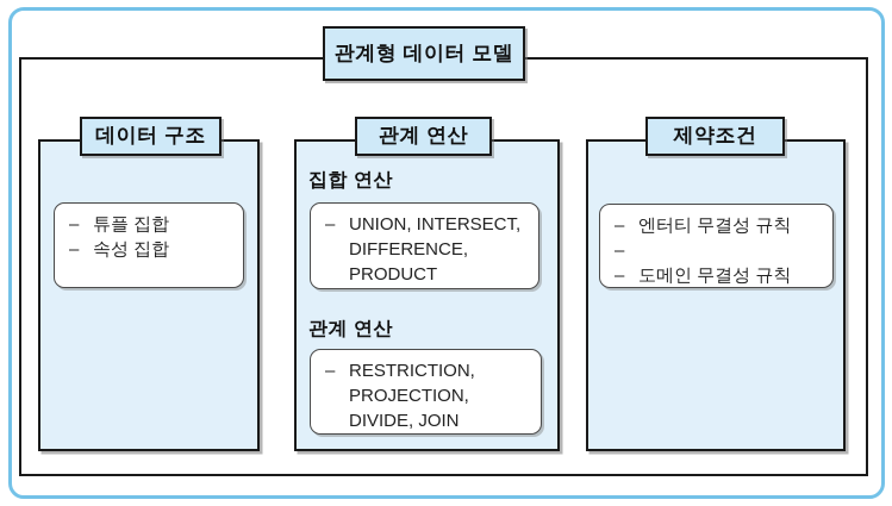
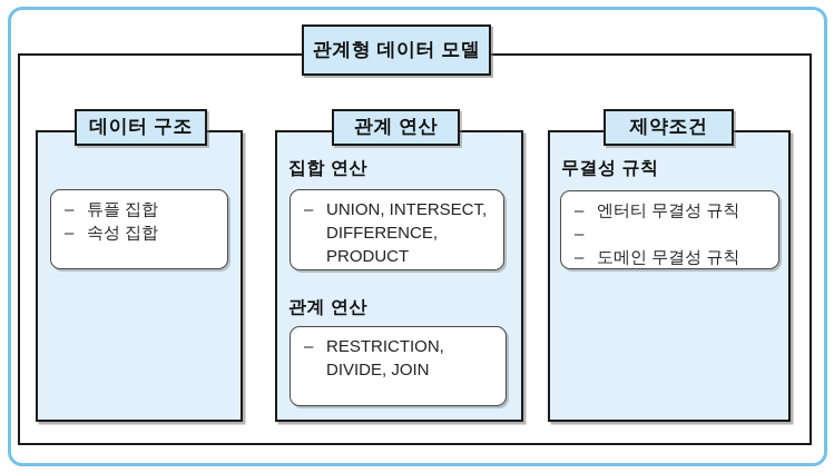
  관계형 데이터 모델
  데이터 구조
  –
  튜플 집합
  –
  속성 집합
  관계 연산
  집합 연산
  –
  UNION, INTERSECT,
  DIFFERENCE,
  PRODUCT
  관계 연산
  –
  RESTRICTION,
- PROJECTION,
  DIVIDE, JOIN
  제약조건
+ 무결성 규칙
  –
  엔터티 무결성 규칙
  –
  –
  도메인 무결성 규칙
